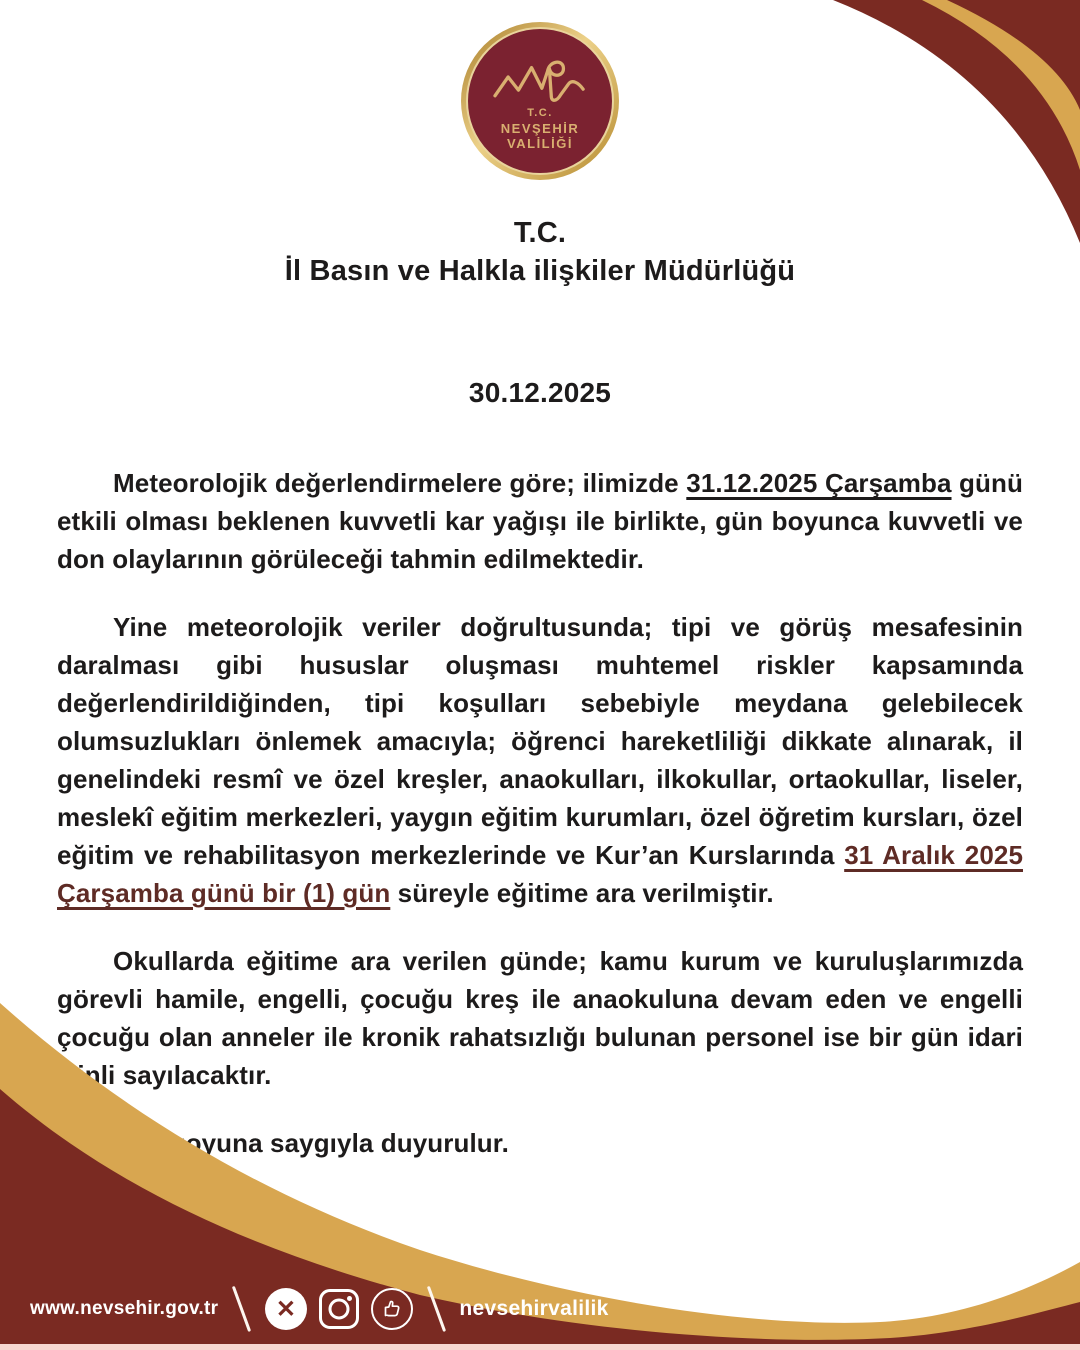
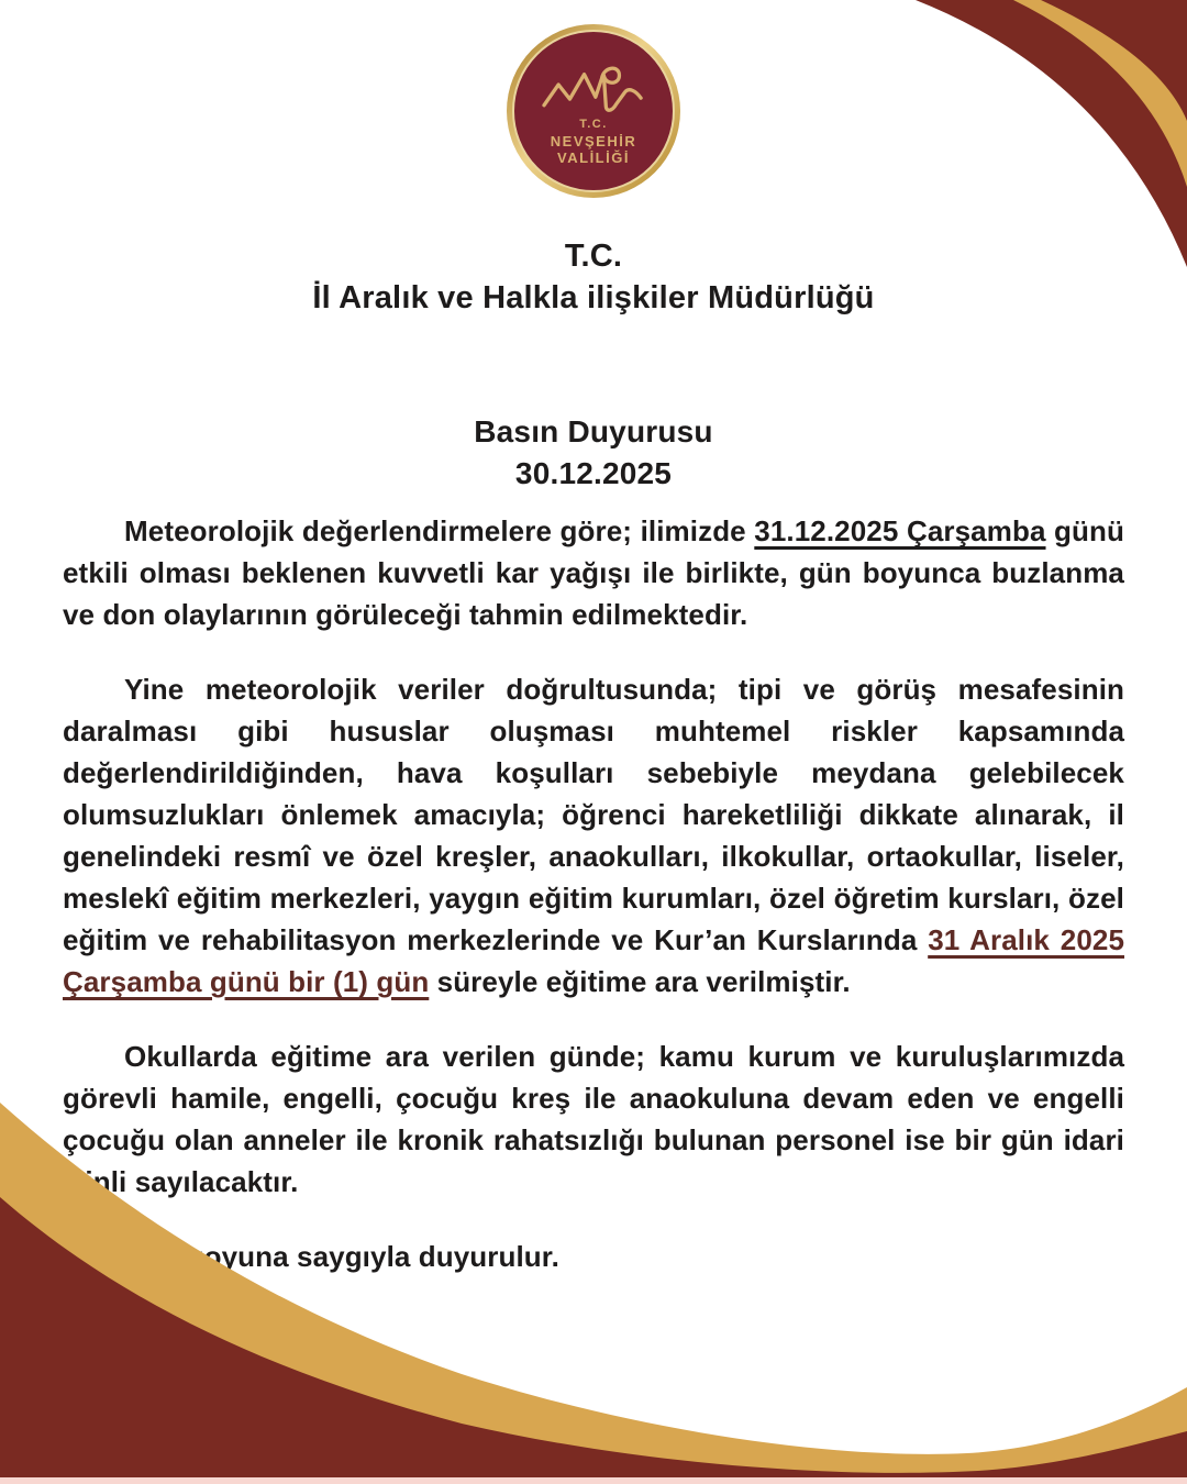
  T.C.
  NEVŞEHİR
  VALİLİĞİ
  T.C.
- İl Basın ve Halkla ilişkiler Müdürlüğü
+ İl Aralık ve Halkla ilişkiler Müdürlüğü
+ Basın Duyurusu
  30.12.2025
- Meteorolojik değerlendirmelere göre; ilimizde 31.12.2025 Çarşamba günü etkili olması beklenen kuvvetli kar yağışı ile birlikte, gün boyunca kuvvetli ve don olaylarının görüleceği tahmin edilmektedir.
+ Meteorolojik değerlendirmelere göre; ilimizde 31.12.2025 Çarşamba günü etkili olması beklenen kuvvetli kar yağışı ile birlikte, gün boyunca buzlanma ve don olaylarının görüleceği tahmin edilmektedir.
- Yine meteorolojik veriler doğrultusunda; tipi ve görüş mesafesinin daralması gibi hususlar oluşması muhtemel riskler kapsamında değerlendirildiğinden, tipi koşulları sebebiyle meydana gelebilecek olumsuzlukları önlemek amacıyla; öğrenci hareketliliği dikkate alınarak, il genelindeki resmî ve özel kreşler, anaokulları, ilkokullar, ortaokullar, liseler, meslekî eğitim merkezleri, yaygın eğitim kurumları, özel öğretim kursları, özel eğitim ve rehabilitasyon merkezlerinde ve Kur’an Kurslarında 31 Aralık 2025 Çarşamba günü bir (1) gün süreyle eğitime ara verilmiştir.
+ Yine meteorolojik veriler doğrultusunda; tipi ve görüş mesafesinin daralması gibi hususlar oluşması muhtemel riskler kapsamında değerlendirildiğinden, hava koşulları sebebiyle meydana gelebilecek olumsuzlukları önlemek amacıyla; öğrenci hareketliliği dikkate alınarak, il genelindeki resmî ve özel kreşler, anaokulları, ilkokullar, ortaokullar, liseler, meslekî eğitim merkezleri, yaygın eğitim kurumları, özel öğretim kursları, özel eğitim ve rehabilitasyon merkezlerinde ve Kur’an Kurslarında 31 Aralık 2025 Çarşamba günü bir (1) gün süreyle eğitime ara verilmiştir.
  Okullarda eğitime ara verilen günde; kamu kurum ve kuruluşlarımızda görevli hamile, engelli, çocuğu kreş ile anaokuluna devam eden ve engelli çocuğu olan anneler ile kronik rahatsızlığı bulunan personel ise bir gün idari nli sayılacaktır.
  oyuna saygıyla duyurulur.
- www.nevsehir.gov.tr
- ✕
- nevsehirvalilik
